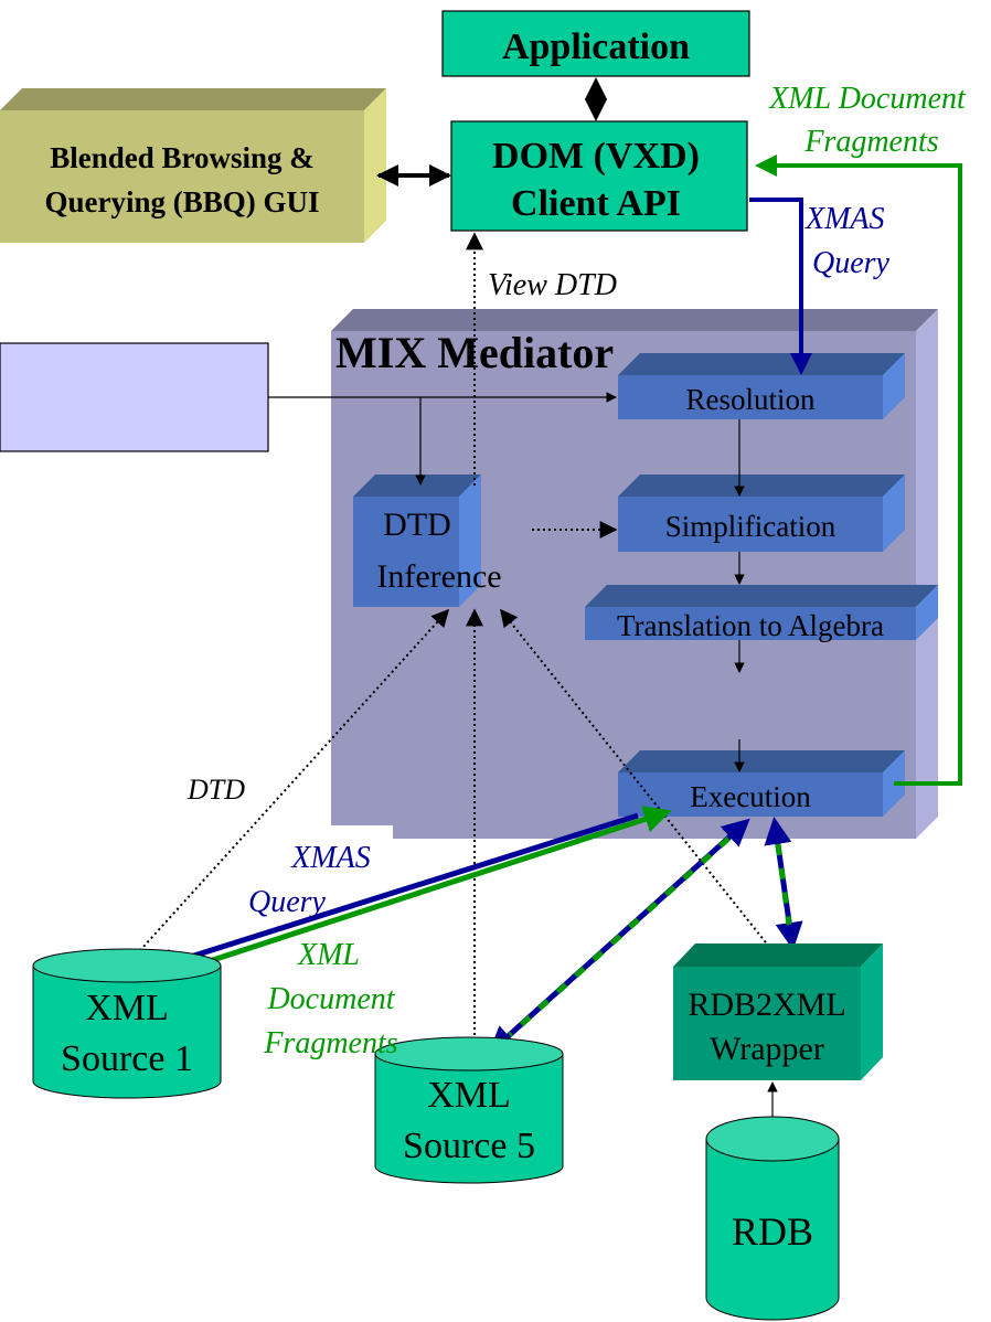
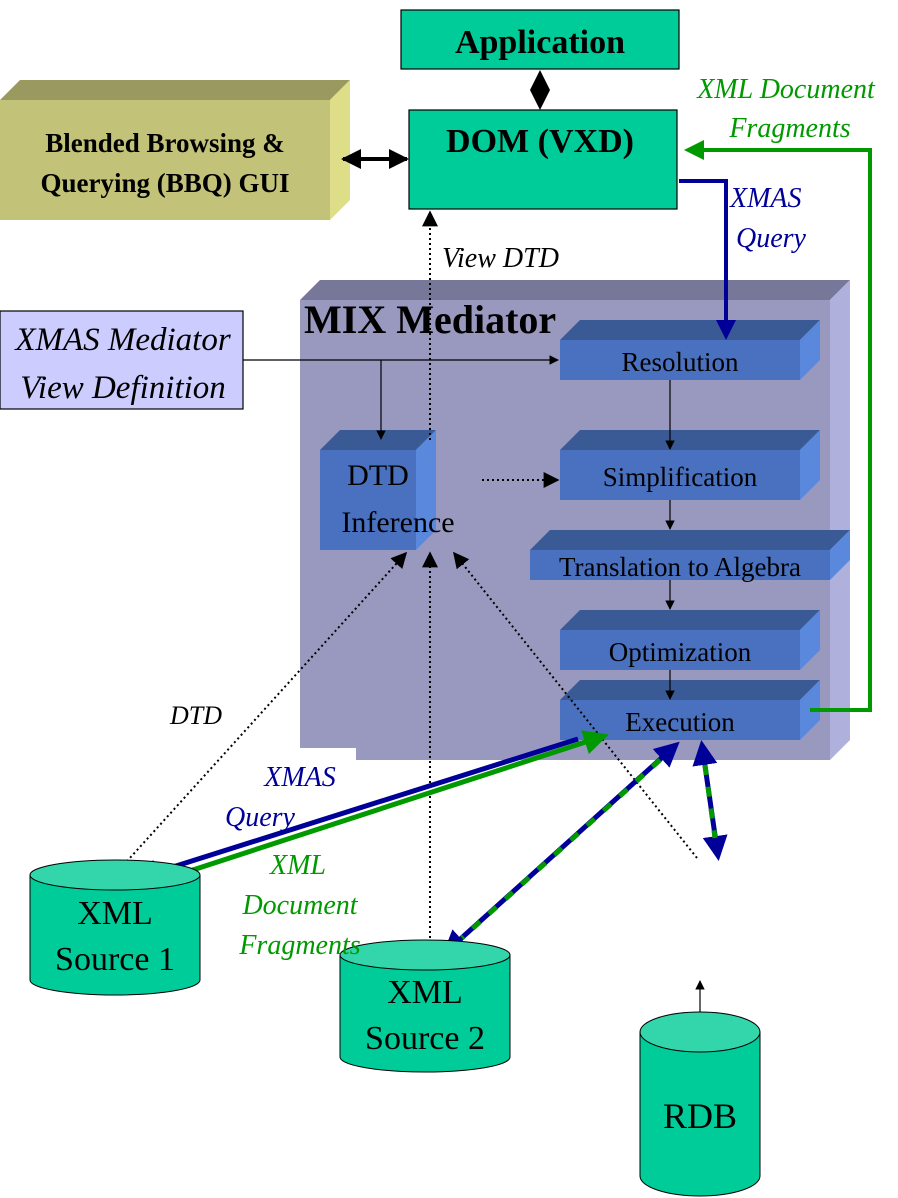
  Application
  DOM (VXD)
- Client API
  Blended Browsing &
  Querying (BBQ) GUI
  MIX Mediator
+ XMAS Mediator
+ View Definition
  DTD
  Inference
  Resolution
  Simplification
  Translation to Algebra
+ Optimization
  Execution
  XML
  Source 1
  XML
- Source 5
+ Source 2
- RDB2XML
- Wrapper
  RDB
  XML Document
  Fragments
  XMAS
  Query
  View DTD
  DTD
  XMAS
  Query
  XML
  Document
  Fragments
